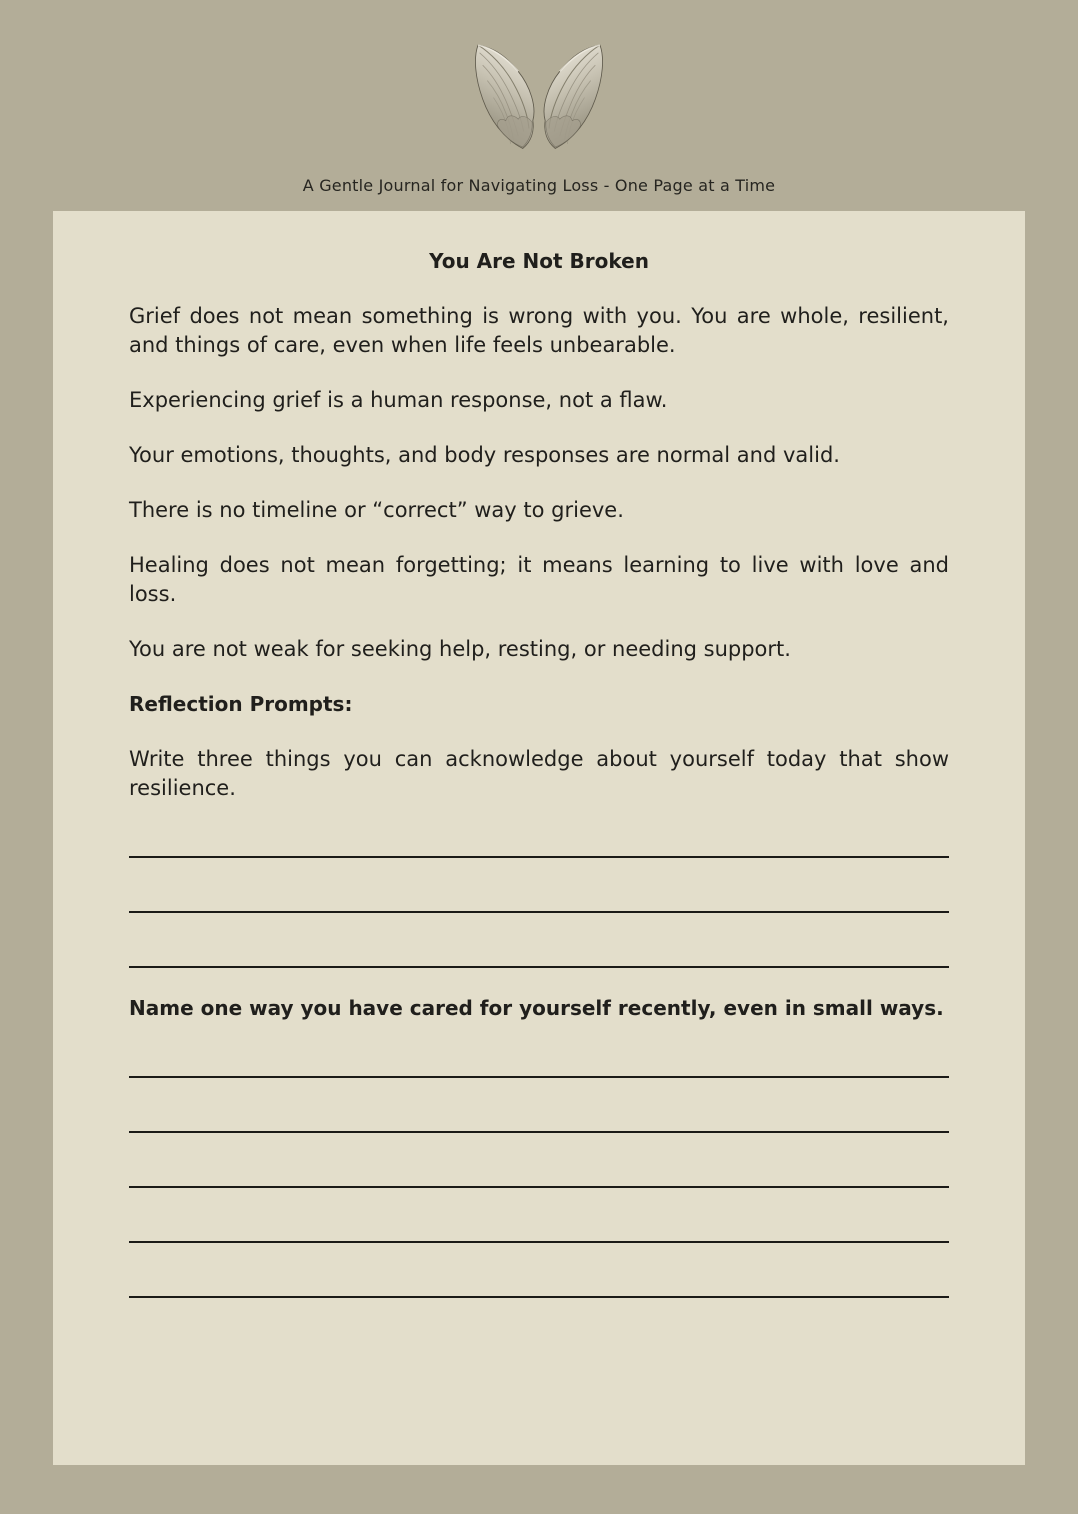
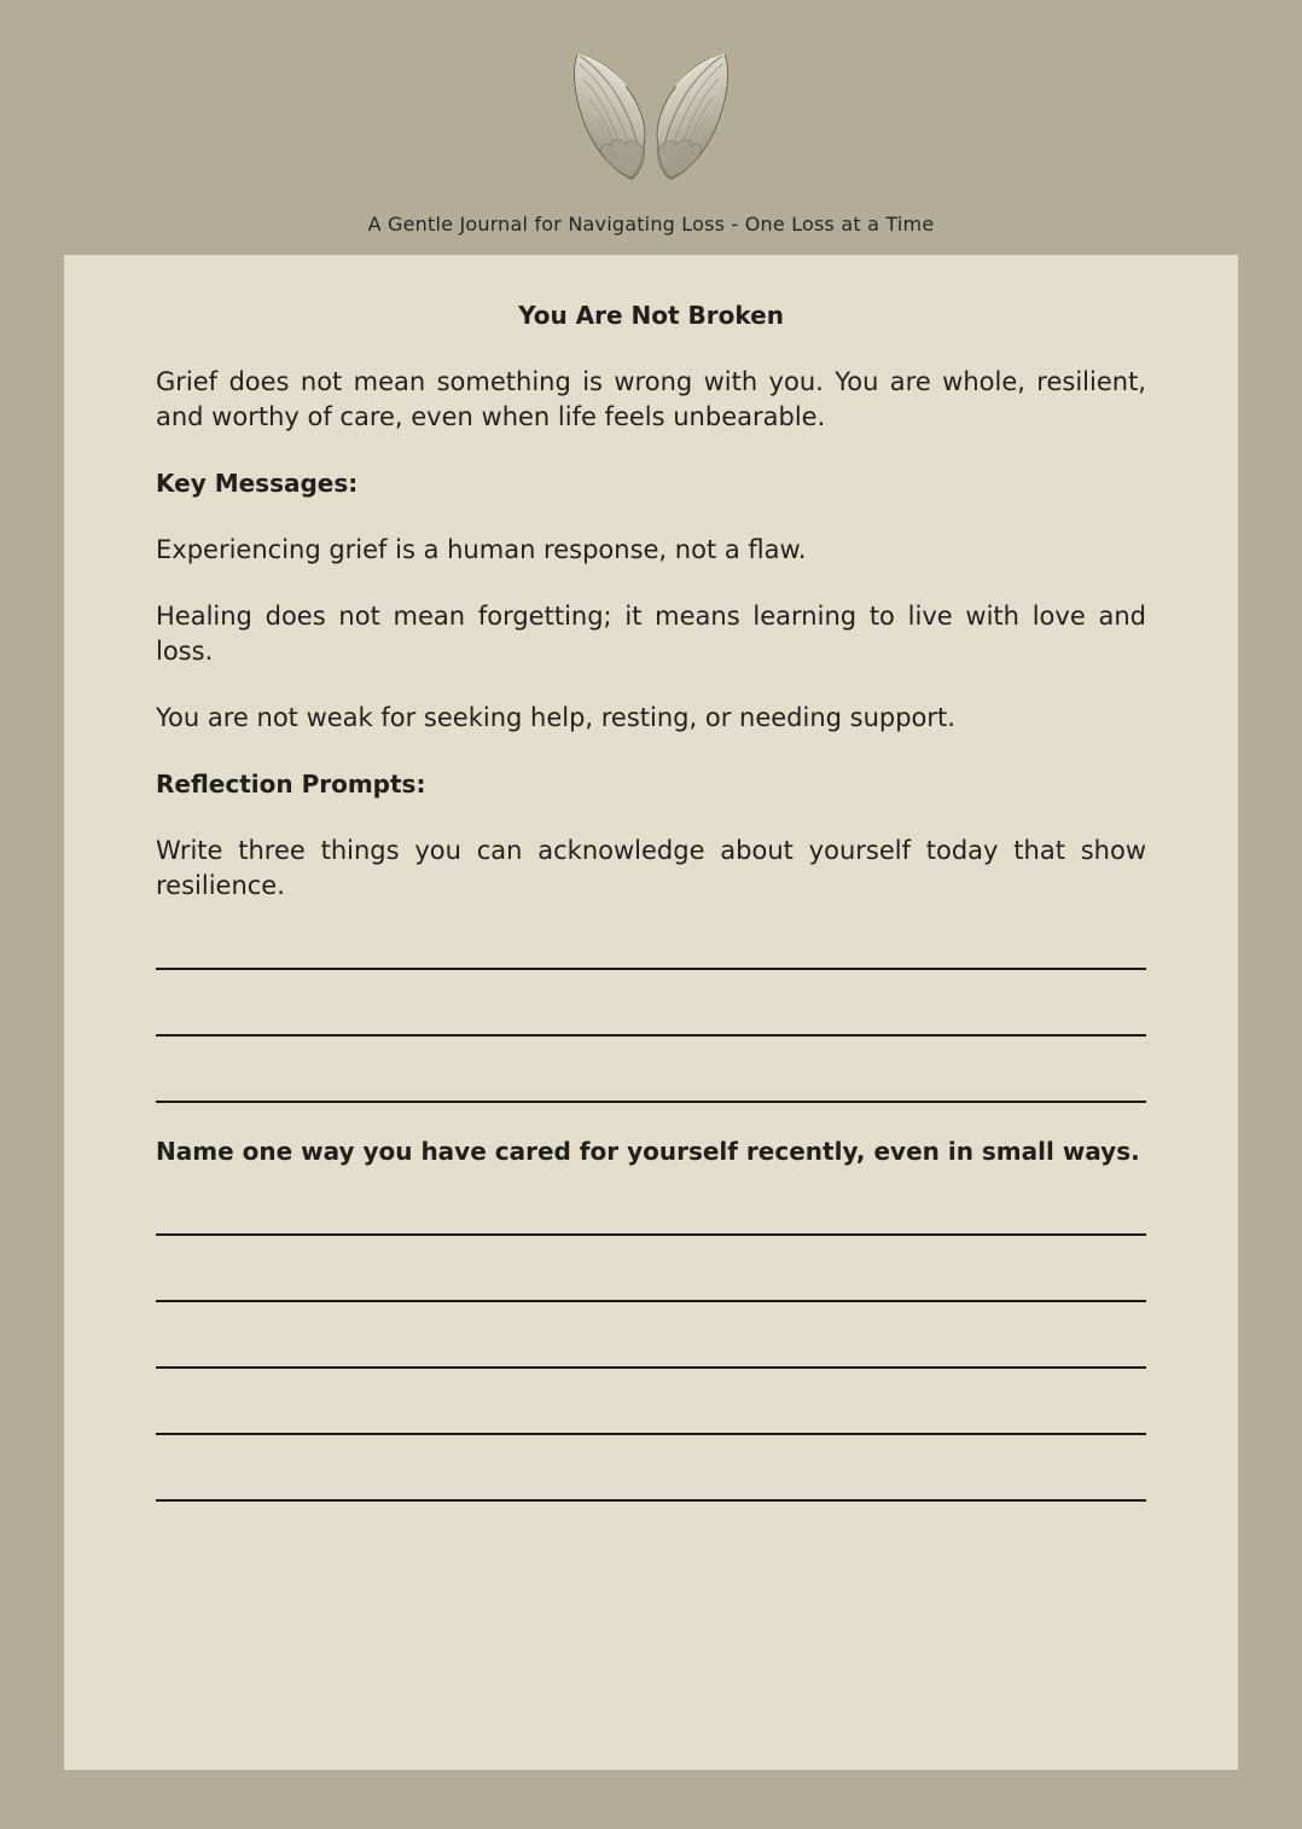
- A Gentle Journal for Navigating Loss - One Page at a Time
+ A Gentle Journal for Navigating Loss - One Loss at a Time
  You Are Not Broken
- Grief does not mean something is wrong with you. You are whole, resilient, and things of care, even when life feels unbearable.
+ Grief does not mean something is wrong with you. You are whole, resilient, and worthy of care, even when life feels unbearable.
+ Key Messages:
  Experiencing grief is a human response, not a flaw.
- Your emotions, thoughts, and body responses are normal and valid.
- There is no timeline or “correct” way to grieve.
  Healing does not mean forgetting; it means learning to live with love and loss.
  You are not weak for seeking help, resting, or needing support.
  Reflection Prompts:
  Write three things you can acknowledge about yourself today that show resilience.
  Name one way you have cared for yourself recently, even in small ways.
